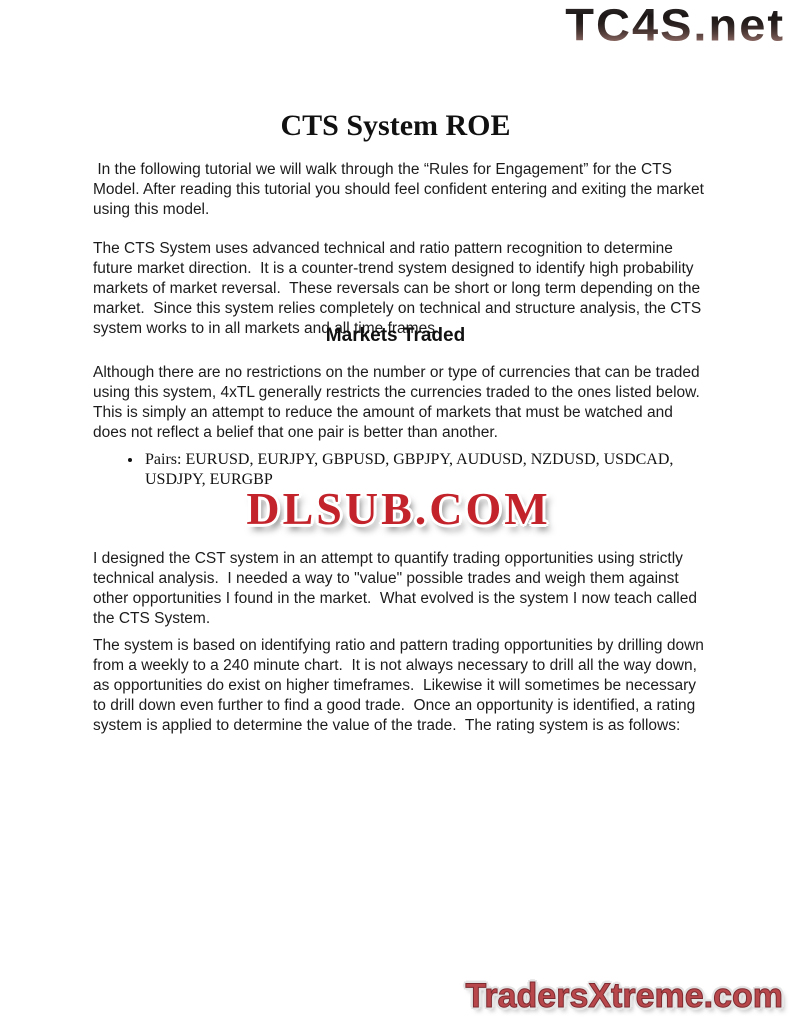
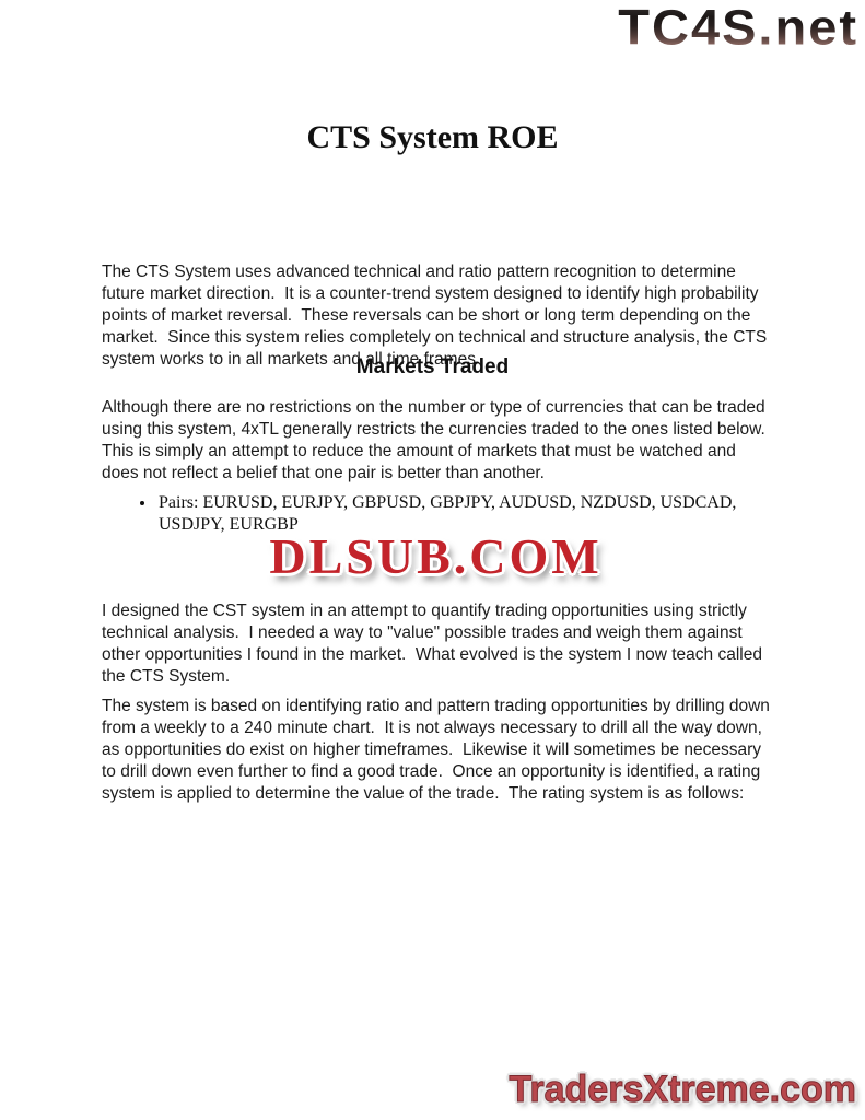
  TC4S.net
  CTS System ROE
- In the following tutorial we will walk through the “Rules for Engagement” for the CTS Model. After reading this tutorial you should feel confident entering and exiting the market using this model.
- The CTS System uses advanced technical and ratio pattern recognition to determine future market direction. It is a counter-trend system designed to identify high probability markets of market reversal. These reversals can be short or long term depending on the market. Since this system relies completely on technical and structure analysis, the CTS system works to in all markets and all time frames
+ The CTS System uses advanced technical and ratio pattern recognition to determine future market direction. It is a counter-trend system designed to identify high probability points of market reversal. These reversals can be short or long term depending on the market. Since this system relies completely on technical and structure analysis, the CTS system works to in all markets and all time frames
  Markets Traded
  Although there are no restrictions on the number or type of currencies that can be traded using this system, 4xTL generally restricts the currencies traded to the ones listed below. This is simply an attempt to reduce the amount of markets that must be watched and does not reflect a belief that one pair is better than another.
  Pairs: EURUSD, EURJPY, GBPUSD, GBPJPY, AUDUSD, NZDUSD, USDCAD, USDJPY, EURGBP
  DLSUB.COM
  I designed the CST system in an attempt to quantify trading opportunities using strictly technical analysis. I needed a way to "value" possible trades and weigh them against other opportunities I found in the market. What evolved is the system I now teach called the CTS System.
  The system is based on identifying ratio and pattern trading opportunities by drilling down from a weekly to a 240 minute chart. It is not always necessary to drill all the way down, as opportunities do exist on higher timeframes. Likewise it will sometimes be necessary to drill down even further to find a good trade. Once an opportunity is identified, a rating system is applied to determine the value of the trade. The rating system is as follows:
  TradersXtreme.com
